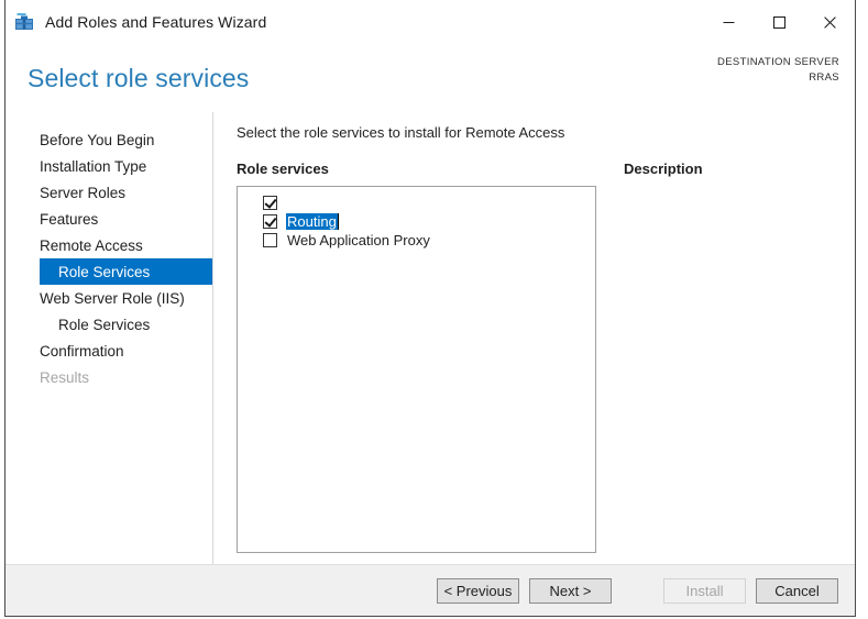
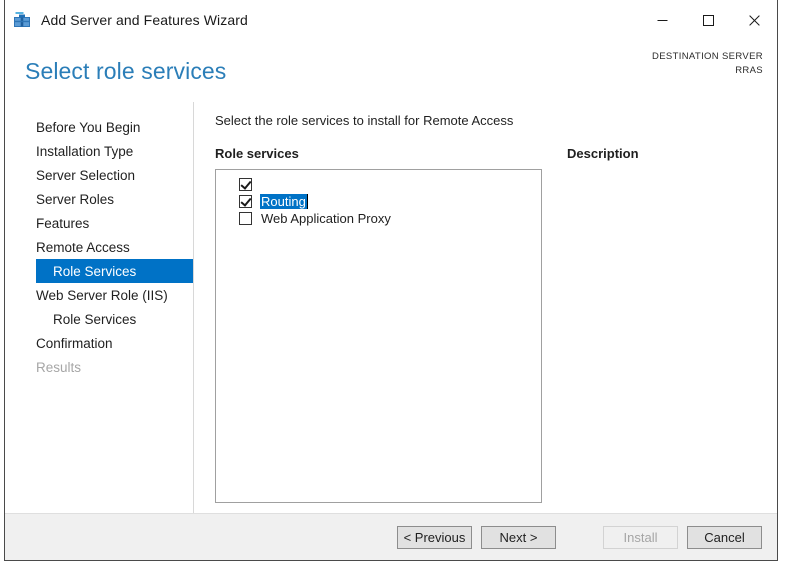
- Add Roles and Features Wizard
+ Add Server and Features Wizard
  Select role services
  DESTINATION SERVER
  RRAS
  Before You Begin
  Installation Type
+ Server Selection
  Server Roles
  Features
  Remote Access
  Role Services
  Web Server Role (IIS)
  Role Services
  Confirmation
  Results
  Select the role services to install for Remote Access
  Role services
  Routing
  Web Application Proxy
  Description
  < Previous
  Next >
  Install
  Cancel
